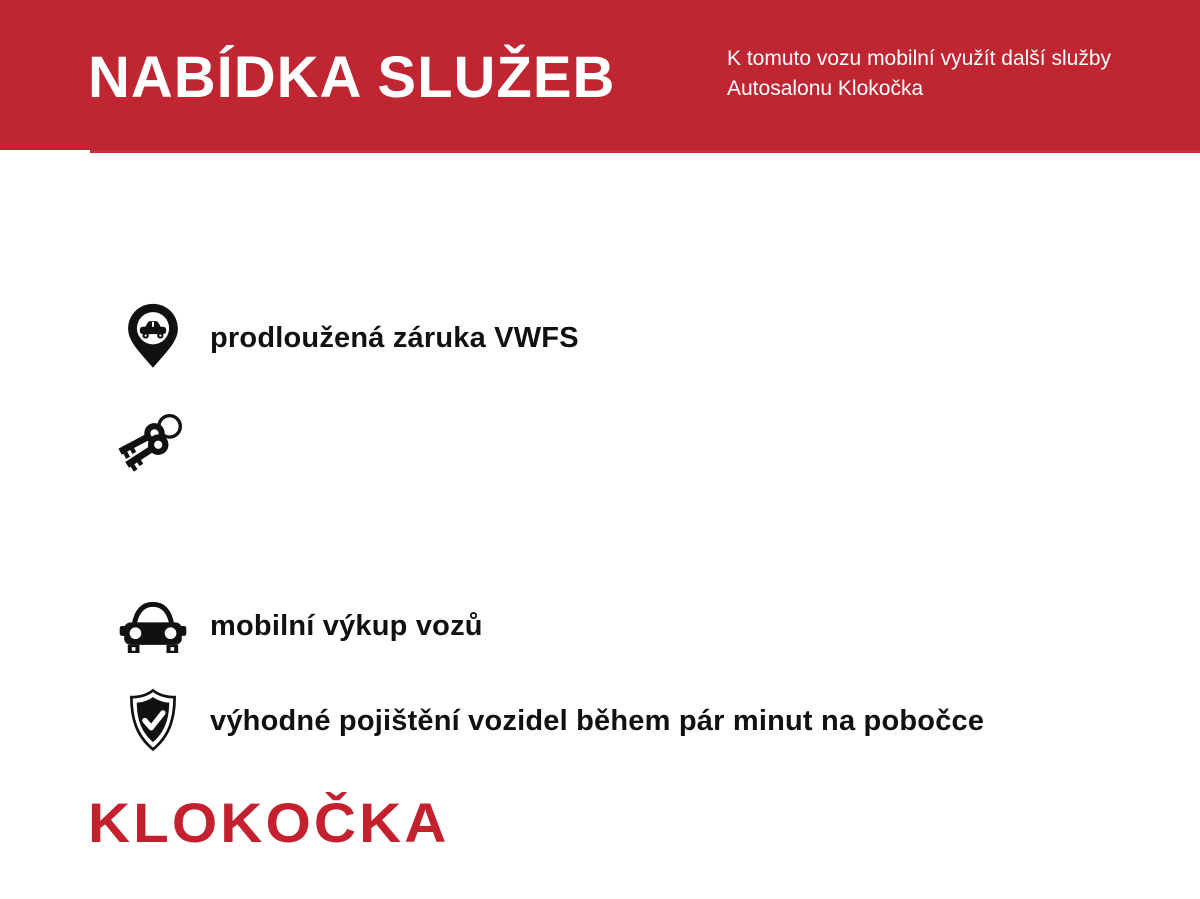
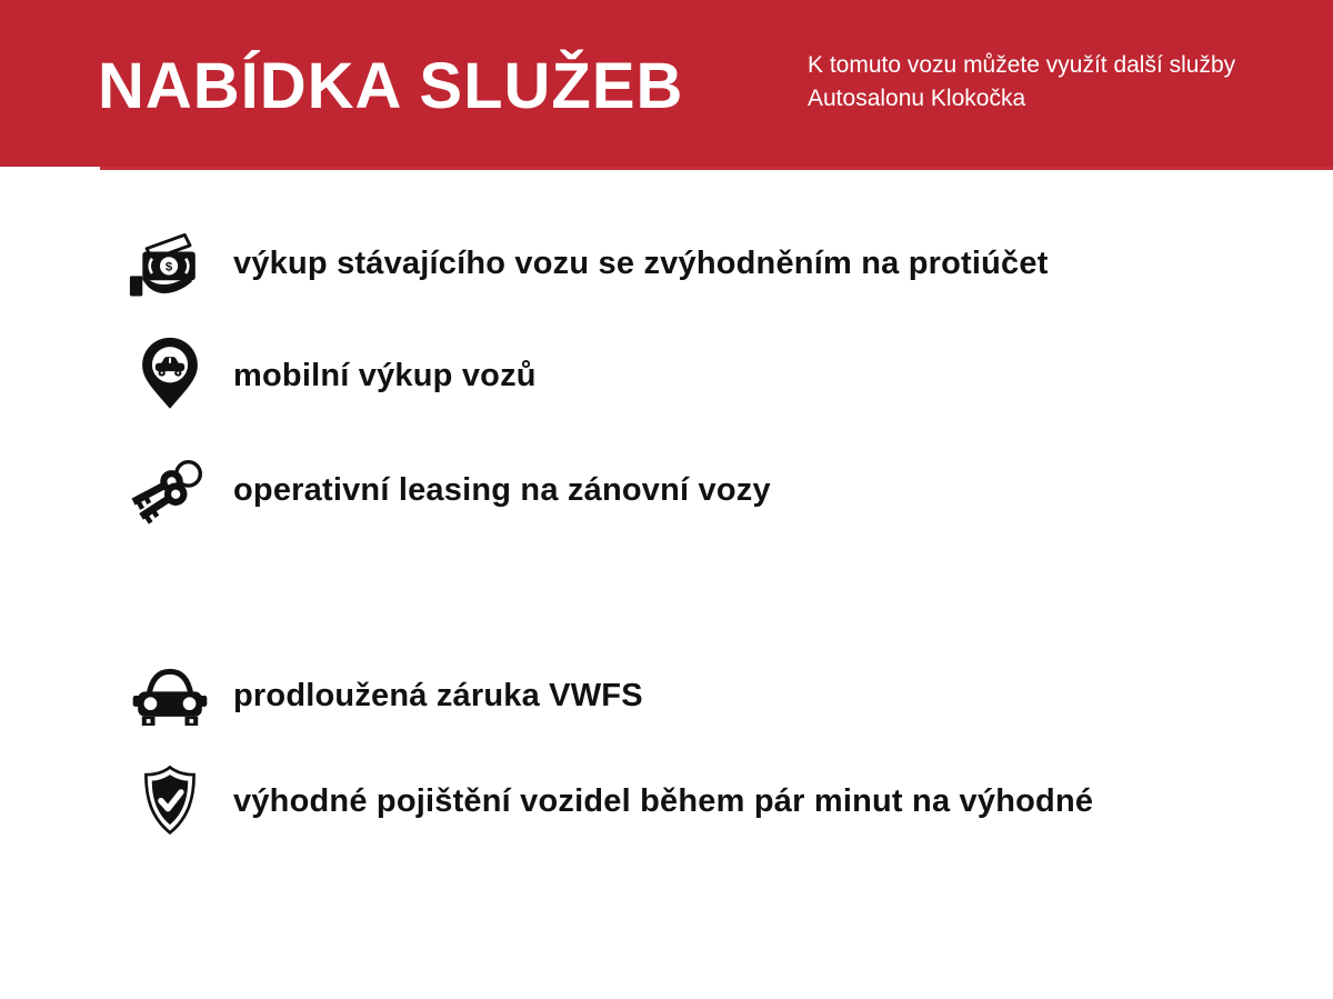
  NABÍDKA SLUŽEB
- K tomuto vozu mobilní využít další služby
+ K tomuto vozu můžete využít další služby
  Autosalonu Klokočka
+ $
+ výkup stávajícího vozu se zvýhodněním na protiúčet
- prodloužená záruka VWFS
+ mobilní výkup vozů
+ operativní leasing na zánovní vozy
- mobilní výkup vozů
+ prodloužená záruka VWFS
- výhodné pojištění vozidel během pár minut na pobočce
+ výhodné pojištění vozidel během pár minut na výhodné
- KLOKOČKA
